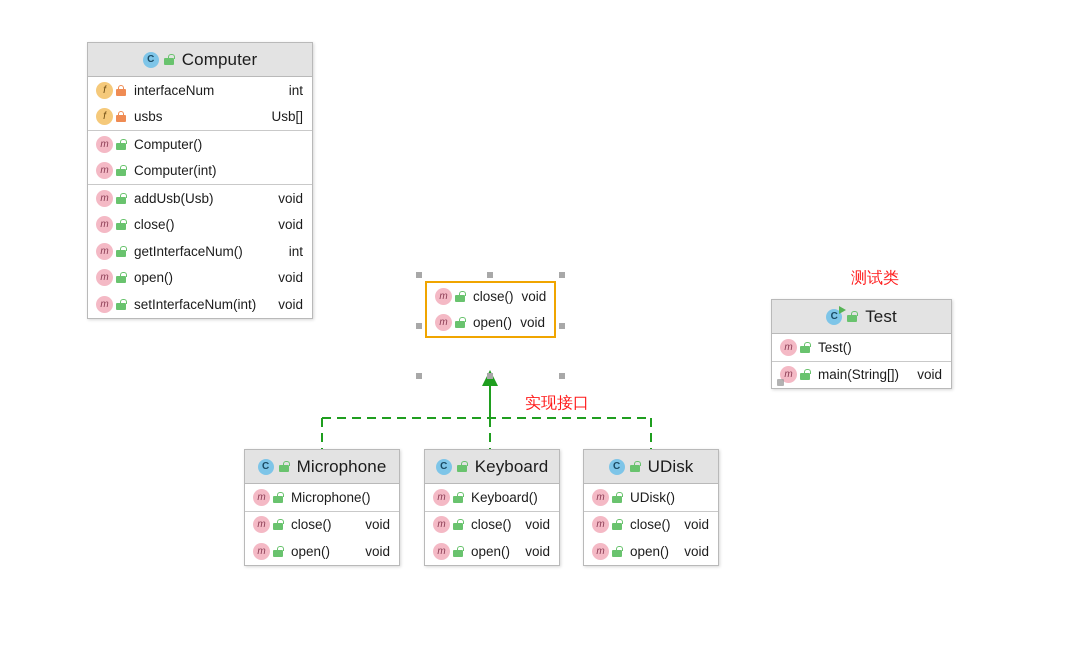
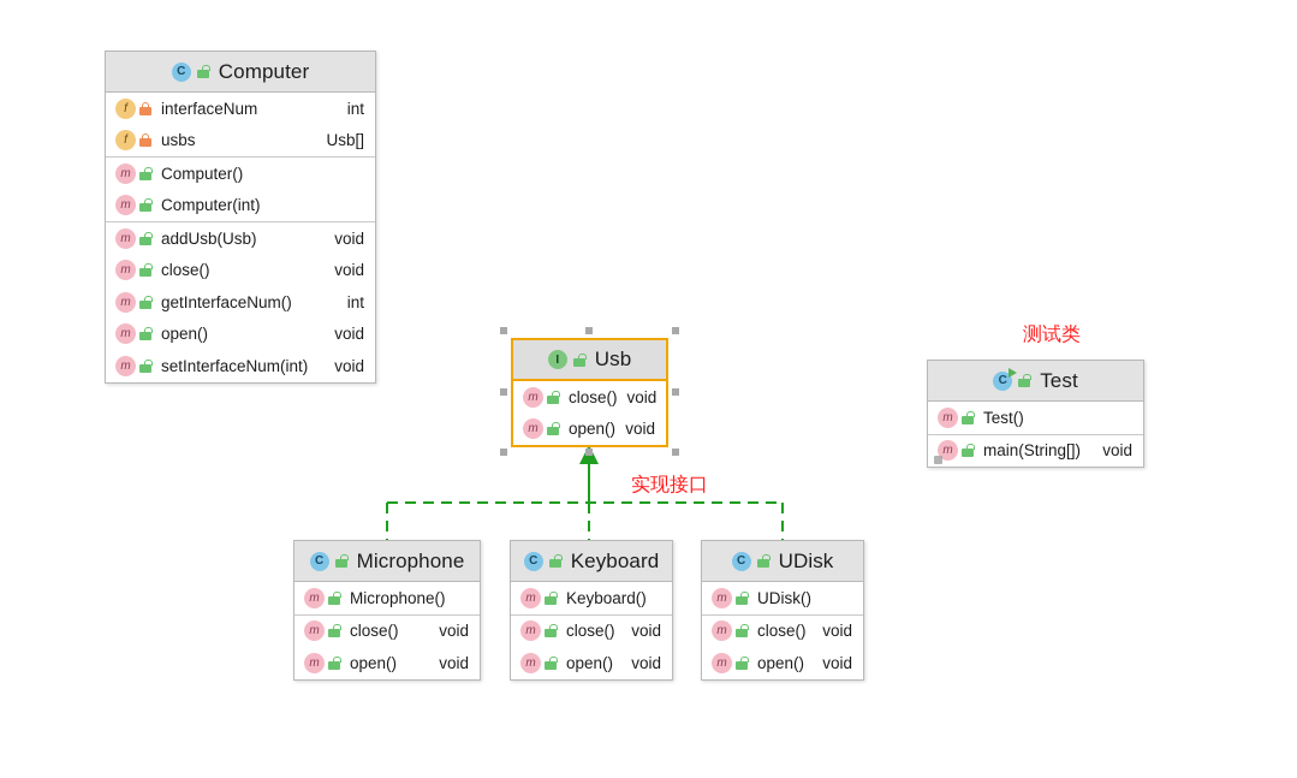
  C
  Computer
  f
  interfaceNum
  int
  f
  usbs
  Usb[]
  m
  Computer()
  m
  Computer(int)
  m
  addUsb(Usb)
  void
  m
  close()
  void
  m
  getInterfaceNum()
  int
  m
  open()
  void
  m
  setInterfaceNum(int)
  void
+ I
+ Usb
  m
  close()
  void
  m
  open()
  void
  C
  Test
  m
  Test()
  m
  main(String[])
  void
  C
  Microphone
  m
  Microphone()
  m
  close()
  void
  m
  open()
  void
  C
  Keyboard
  m
  Keyboard()
  m
  close()
  void
  m
  open()
  void
  C
  UDisk
  m
  UDisk()
  m
  close()
  void
  m
  open()
  void
  实现接口
  测试类
